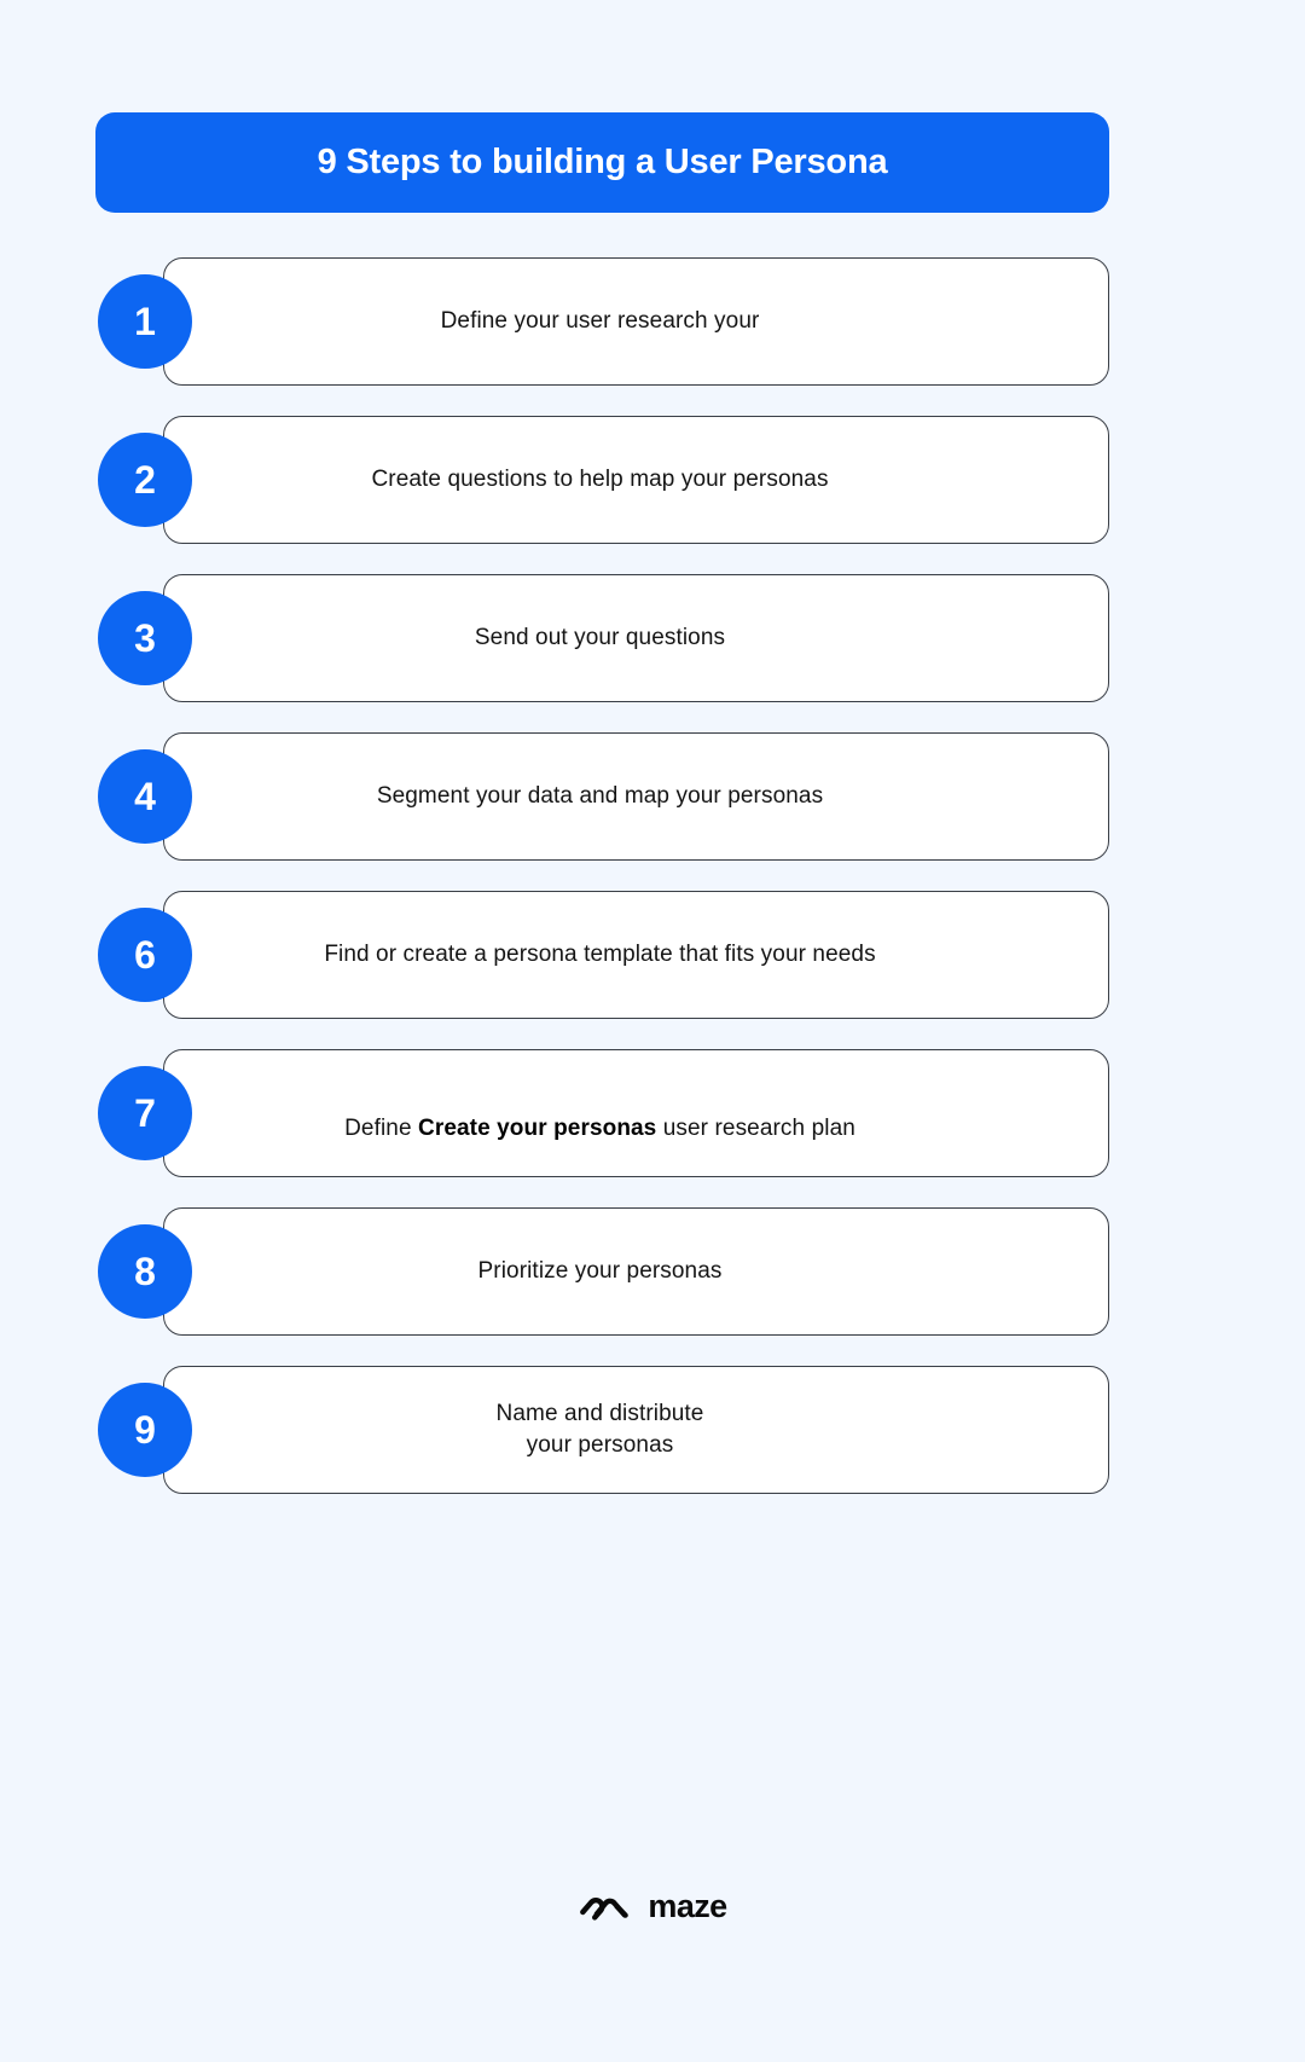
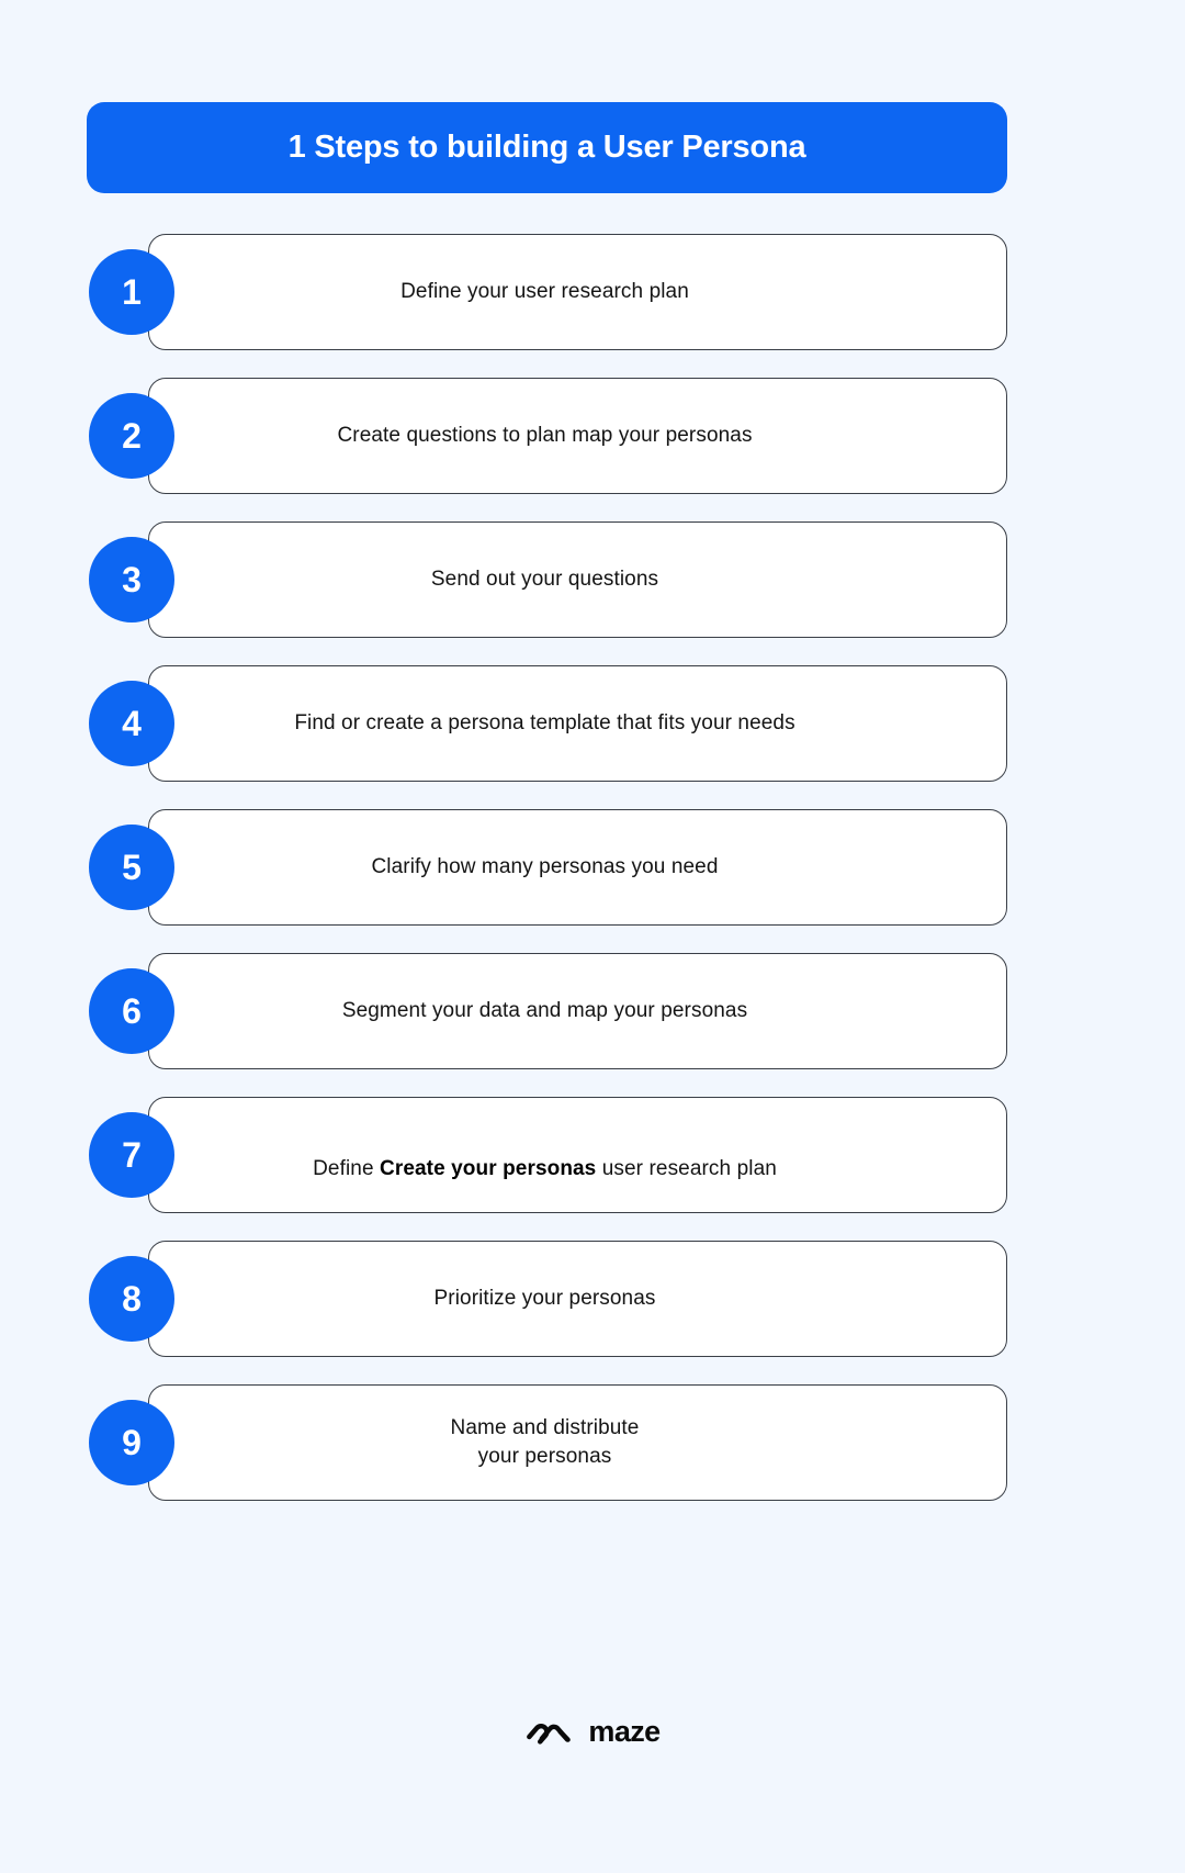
- 9 Steps to building a User Persona
+ 1 Steps to building a User Persona
- Define your user research your
+ Define your user research plan
  1
- Create questions to help map your personas
+ Create questions to plan map your personas
  2
  Send out your questions
  3
- Segment your data and map your personas
+ Find or create a persona template that fits your needs
  4
+ Clarify how many personas you need
+ 5
- Find or create a persona template that fits your needs
+ Segment your data and map your personas
  6
  Define Create your personas user research plan
  7
  Prioritize your personas
  8
  Name and distribute
  your personas
  9
  maze
